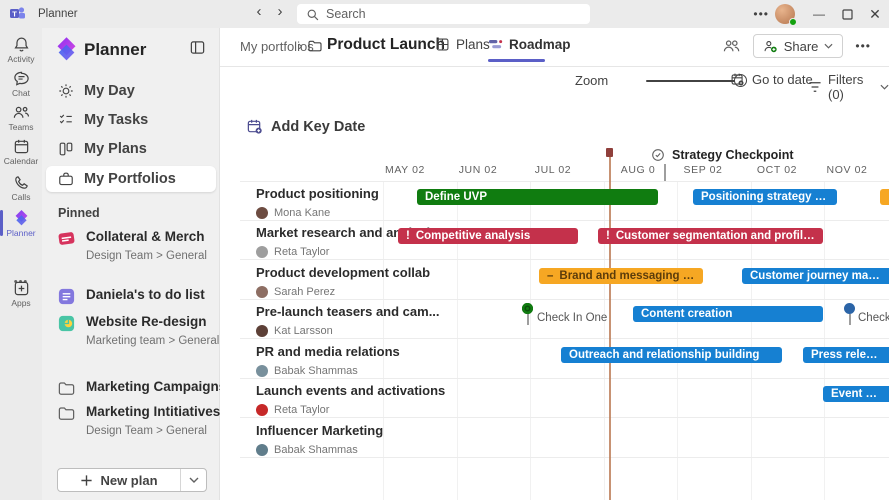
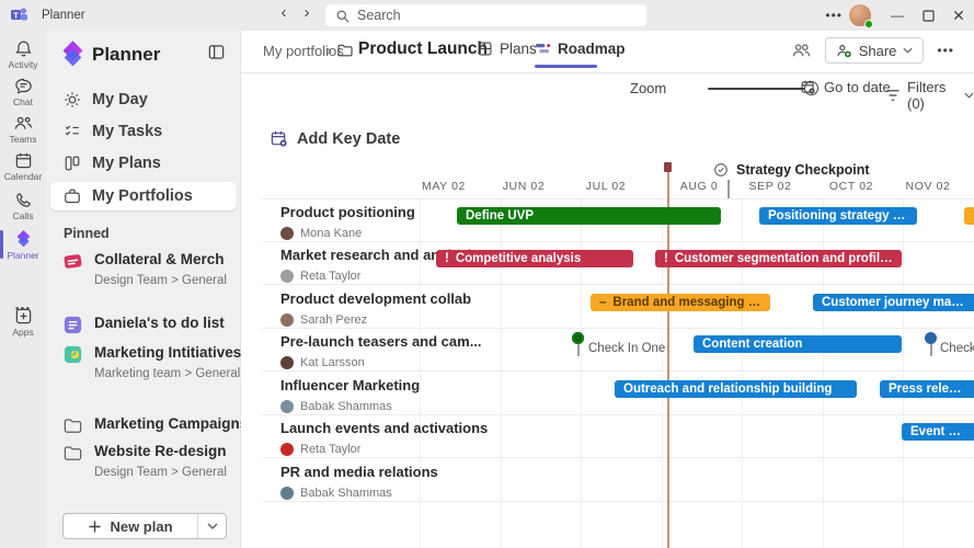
  T
  Planner
  ‹
  ›
  Search
  •••
  —
  ✕
  Activity
  Chat
  Teams
  Calendar
  Calls
  Planner
  Apps
  Planner
  My Day
  My Tasks
  My Plans
  My Portfolios
  Pinned
  Collateral & Merch
  Design Team > General
  Daniela's to do list
- Website Re-design
+ Marketing Intitiatives
  Marketing team > General
  Marketing Campaign
- Marketing Intitiatives
+ Website Re-design
  Design Team > General
  New plan
  My portfolios
  ›
  Product Launc
  Plans
  Roadmap
  Share
  •••
  Zoom
  Go to date
  Filters (0)
  Add Key Date
  MAY 02
  JUN 02
  JUL 02
  AUG 0
  SEP 02
  OCT 02
  NOV 02
  Strategy Checkpoint
  Product positioning
  Mona Kane
  Define UVP
  Positioning strategy an
  Market research and a
  Reta Taylor
  !
  Competitive analysis
  !
  Customer segmentation and profilin
  Product development collab
  Sarah Perez
  –
  Brand and messaging ali
  Customer journey mapp
  Pre-launch teasers and cam...
  Kat Larsson
  Check In One
  Content creation
  Check
- PR and media relations
+ Influencer Marketing
  Babak Shammas
  Outreach and relationship building
  Launch events and activations
  Reta Taylor
- Influencer Marketing
+ PR and media relations
  Babak Shammas
